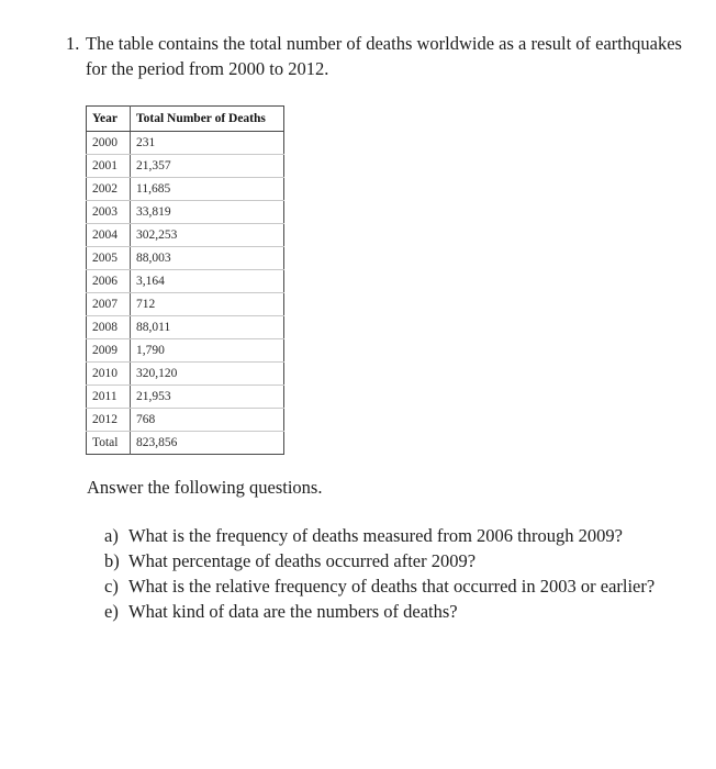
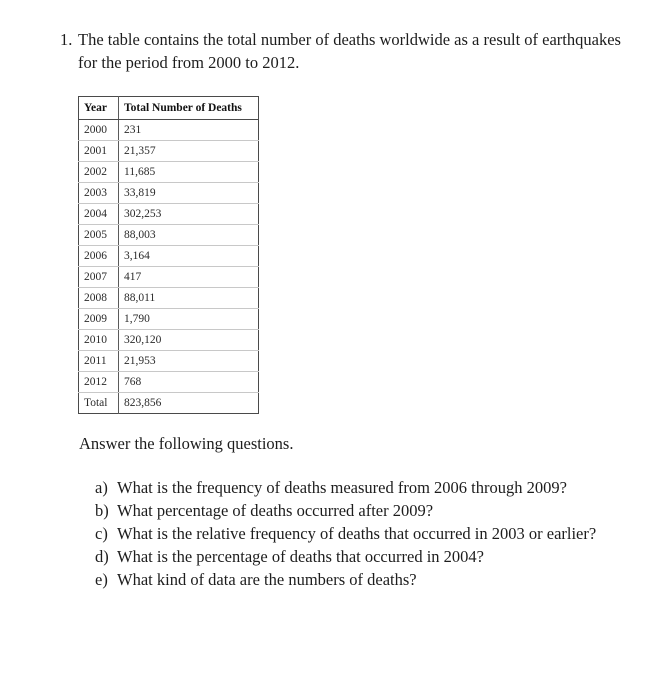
  1.
  The table contains the total number of deaths worldwide as a result of earthquakes for the period from 2000 to 2012.
  Year	Total Number of Deaths
  2000	231
  2001	21,357
  2002	11,685
  2003	33,819
  2004	302,253
  2005	88,003
  2006	3,164
- 2007	712
+ 2007	417
  2008	88,011
  2009	1,790
  2010	320,120
  2011	21,953
  2012	768
  Total	823,856
  Answer the following questions.
  a)
  What is the frequency of deaths measured from 2006 through 2009?
  b)
  What percentage of deaths occurred after 2009?
  c)
  What is the relative frequency of deaths that occurred in 2003 or earlier?
+ d)
+ What is the percentage of deaths that occurred in 2004?
  e)
  What kind of data are the numbers of deaths?
